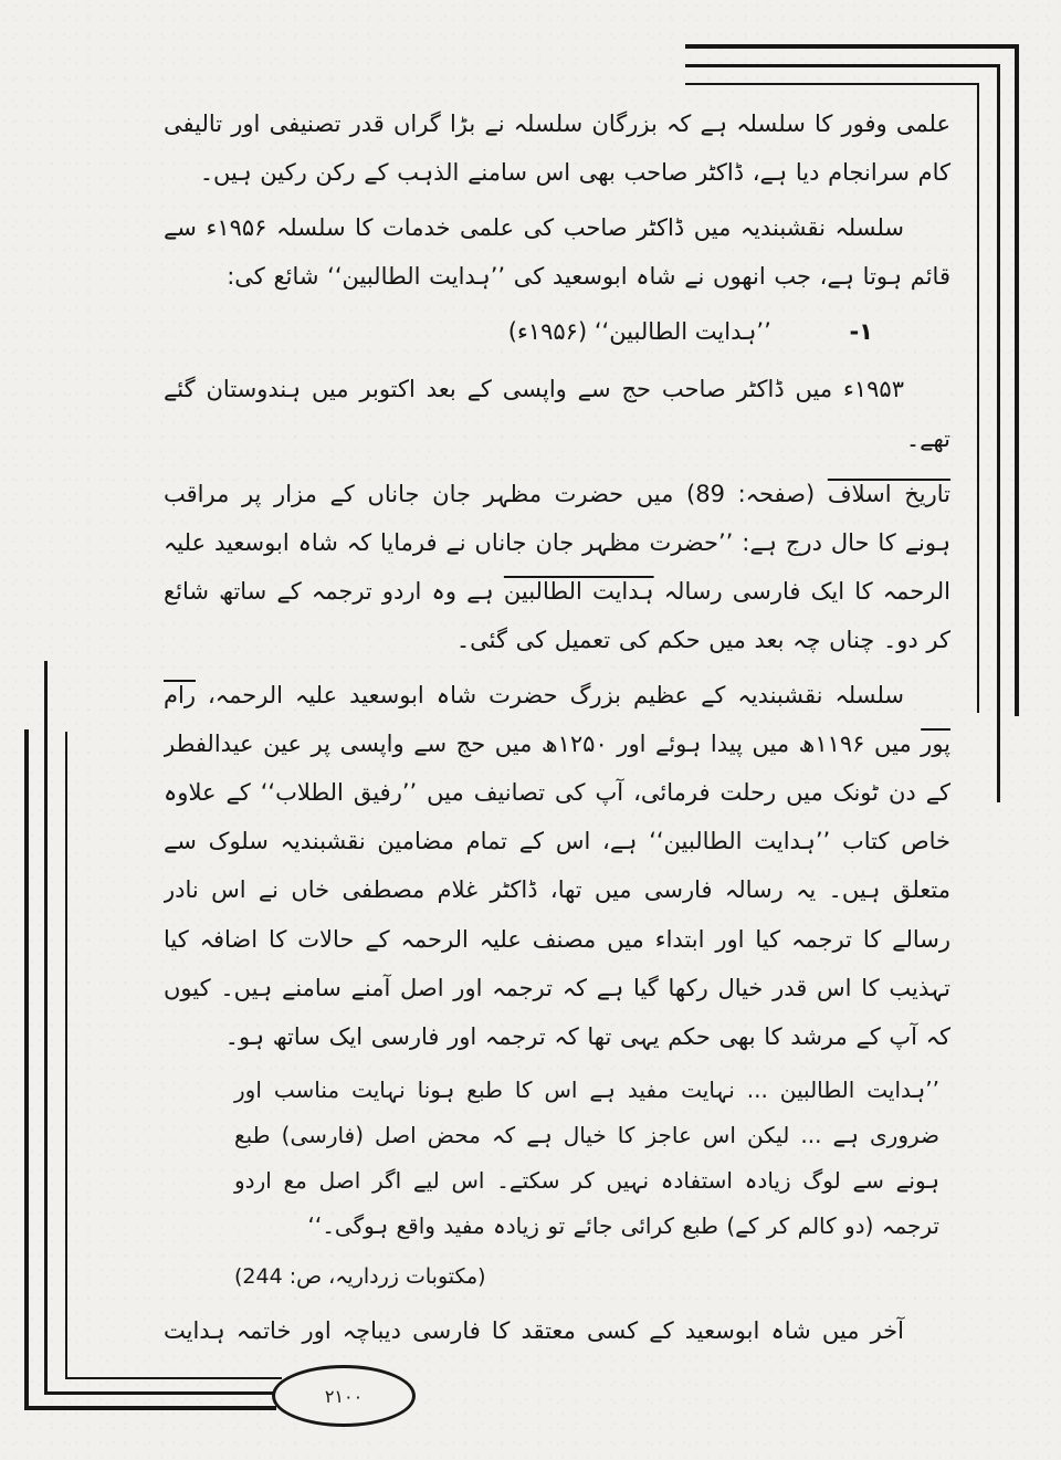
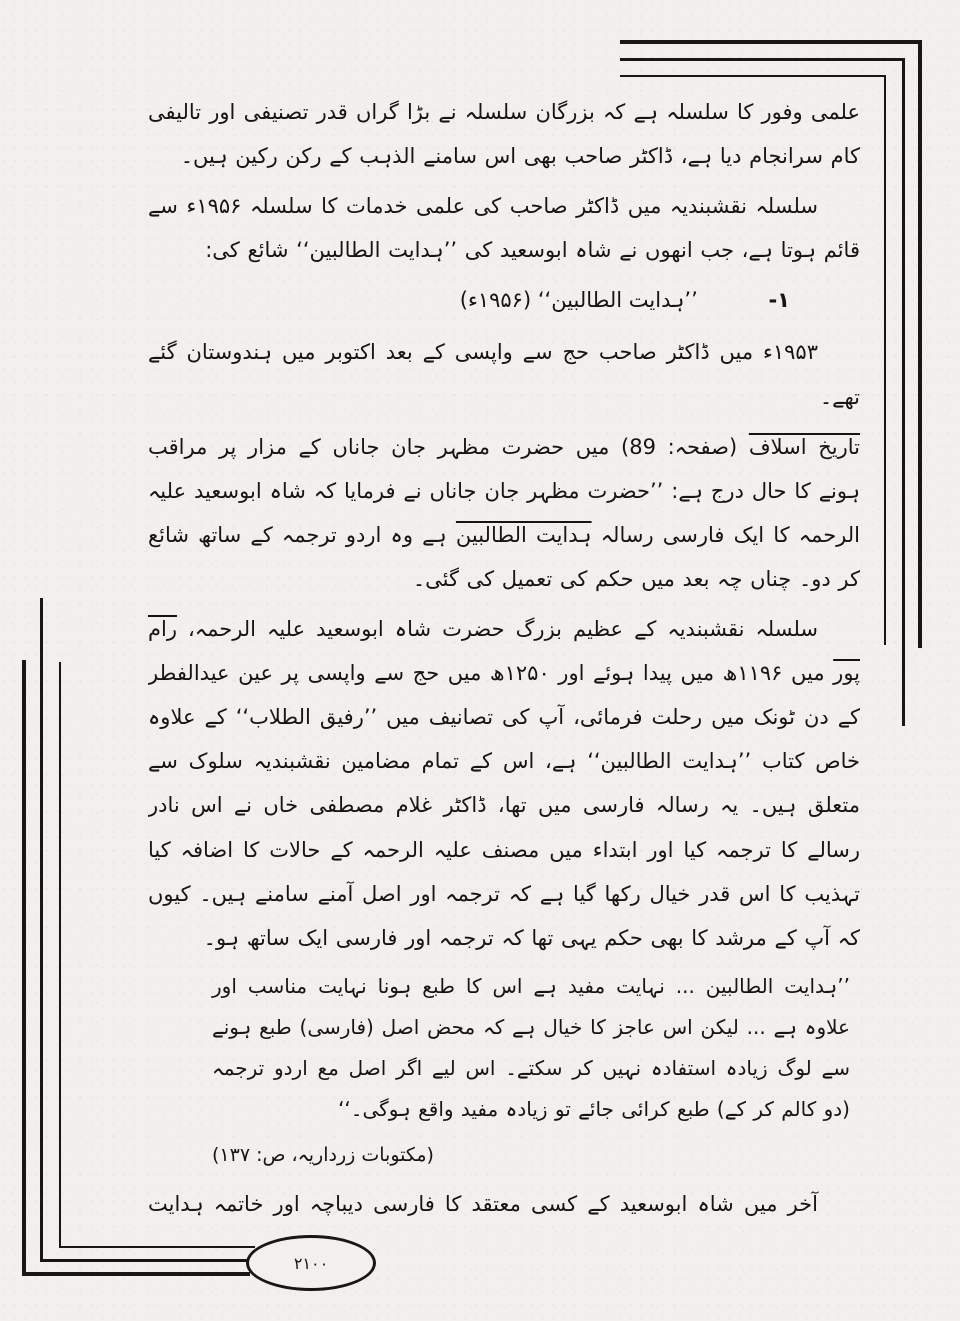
  علمی وفور کا سلسلہ ہے کہ بزرگان سلسلہ نے بڑا گراں قدر تصنیفی اور تالیفی کام سرانجام دیا ہے، ڈاکٹر صاحب بھی اس سامنے الذہب کے رکن رکین ہیں۔
  سلسلہ نقشبندیہ میں ڈاکٹر صاحب کی علمی خدمات کا سلسلہ ۱۹۵۶ء سے قائم ہوتا ہے، جب انھوں نے شاہ ابوسعید کی ’’ہدایت الطالبین‘‘ شائع کی:
  ۱- ’’ہدایت الطالبین‘‘ (۱۹۵۶ء)
  ۱۹۵۳ء میں ڈاکٹر صاحب حج سے واپسی کے بعد اکتوبر میں ہندوستان گئے تھے۔
  تاریخ اسلاف (صفحہ: 89) میں حضرت مظہر جان جاناں کے مزار پر مراقب ہونے کا حال درج ہے: ’’حضرت مظہر جان جاناں نے فرمایا کہ شاہ ابوسعید علیہ الرحمہ کا ایک فارسی رسالہ ہدایت الطالبین ہے وہ اردو ترجمہ کے ساتھ شائع کر دو۔ چناں چہ بعد میں حکم کی تعمیل کی گئی۔
  سلسلہ نقشبندیہ کے عظیم بزرگ حضرت شاہ ابوسعید علیہ الرحمہ، رام پور میں ۱۱۹۶ھ میں پیدا ہوئے اور ۱۲۵۰ھ میں حج سے واپسی پر عین عیدالفطر کے دن ٹونک میں رحلت فرمائی، آپ کی تصانیف میں ’’رفیق الطلاب‘‘ کے علاوہ خاص کتاب ’’ہدایت الطالبین‘‘ ہے، اس کے تمام مضامین نقشبندیہ سلوک سے متعلق ہیں۔ یہ رسالہ فارسی میں تھا، ڈاکٹر غلام مصطفی خاں نے اس نادر رسالے کا ترجمہ کیا اور ابتداء میں مصنف علیہ الرحمہ کے حالات کا اضافہ کیا تہذیب کا اس قدر خیال رکھا گیا ہے کہ ترجمہ اور اصل آمنے سامنے ہیں۔ کیوں کہ آپ کے مرشد کا بھی حکم یہی تھا کہ ترجمہ اور فارسی ایک ساتھ ہو۔
- ’’ہدایت الطالبین ... نہایت مفید ہے اس کا طبع ہونا نہایت مناسب اور ضروری ہے ... لیکن اس عاجز کا خیال ہے کہ محض اصل (فارسی) طبع ہونے سے لوگ زیادہ استفادہ نہیں کر سکتے۔ اس لیے اگر اصل مع اردو ترجمہ (دو کالم کر کے) طبع کرائی جائے تو زیادہ مفید واقع ہوگی۔‘‘
+ ’’ہدایت الطالبین ... نہایت مفید ہے اس کا طبع ہونا نہایت مناسب اور علاوہ ہے ... لیکن اس عاجز کا خیال ہے کہ محض اصل (فارسی) طبع ہونے سے لوگ زیادہ استفادہ نہیں کر سکتے۔ اس لیے اگر اصل مع اردو ترجمہ (دو کالم کر کے) طبع کرائی جائے تو زیادہ مفید واقع ہوگی۔‘‘
- (مکتوبات زرداریہ، ص: 244)
+ (مکتوبات زرداریہ، ص: ۱۳۷)
  ۲۱۰۰
